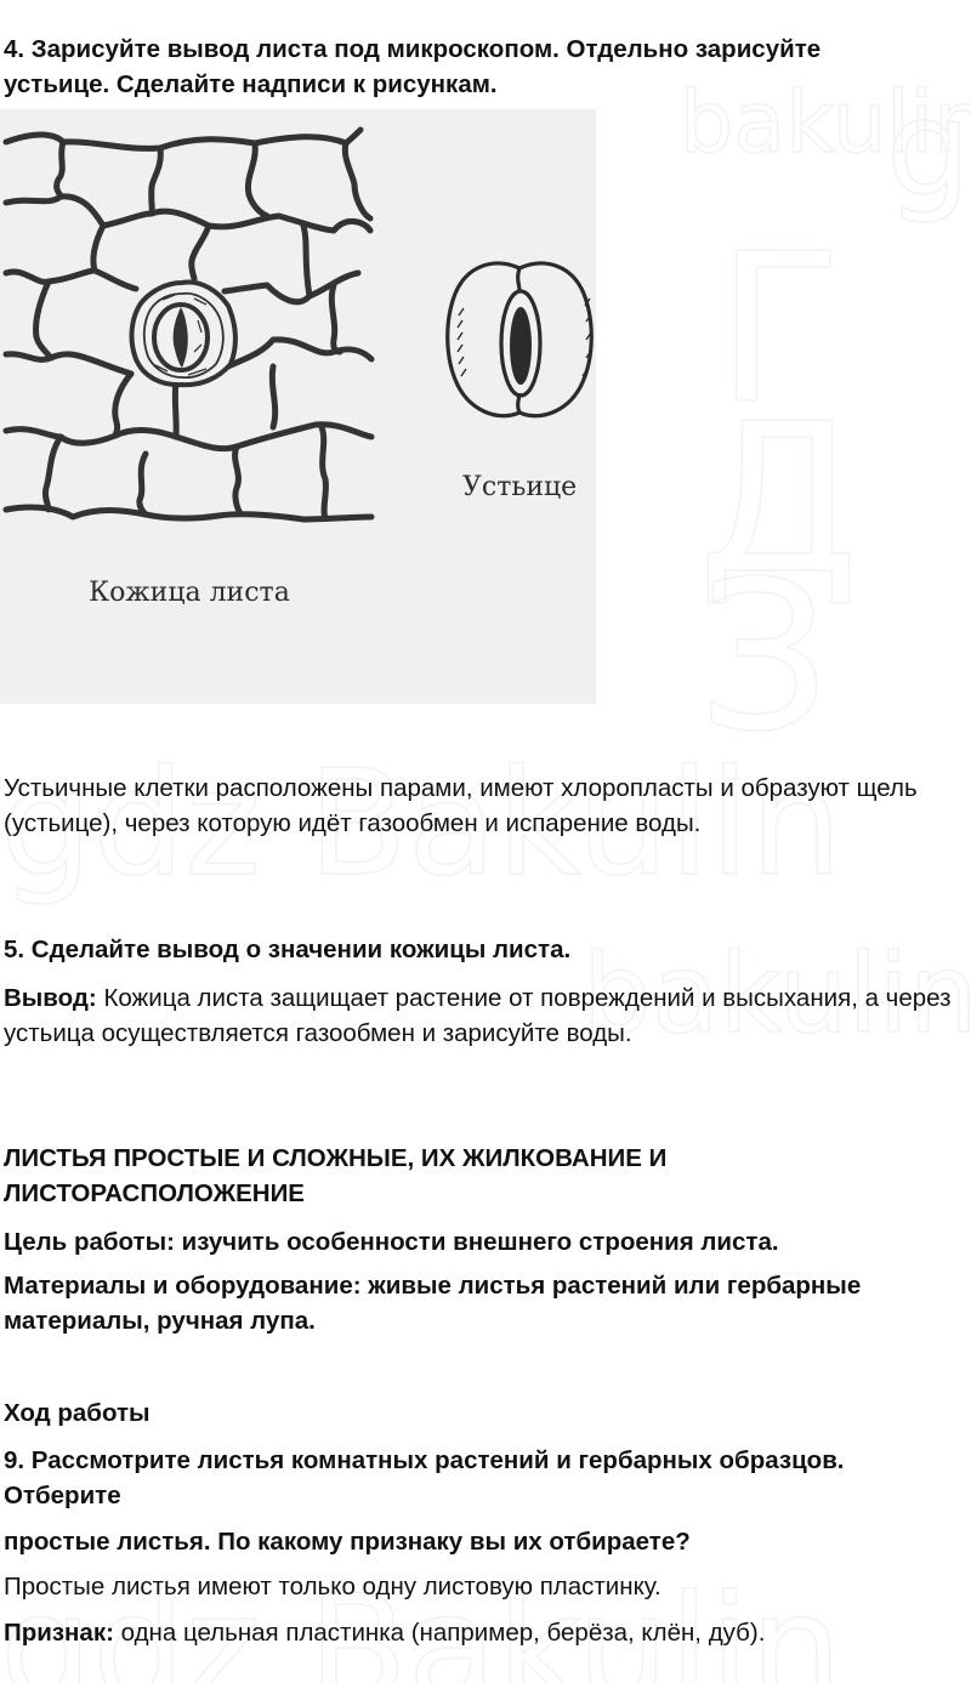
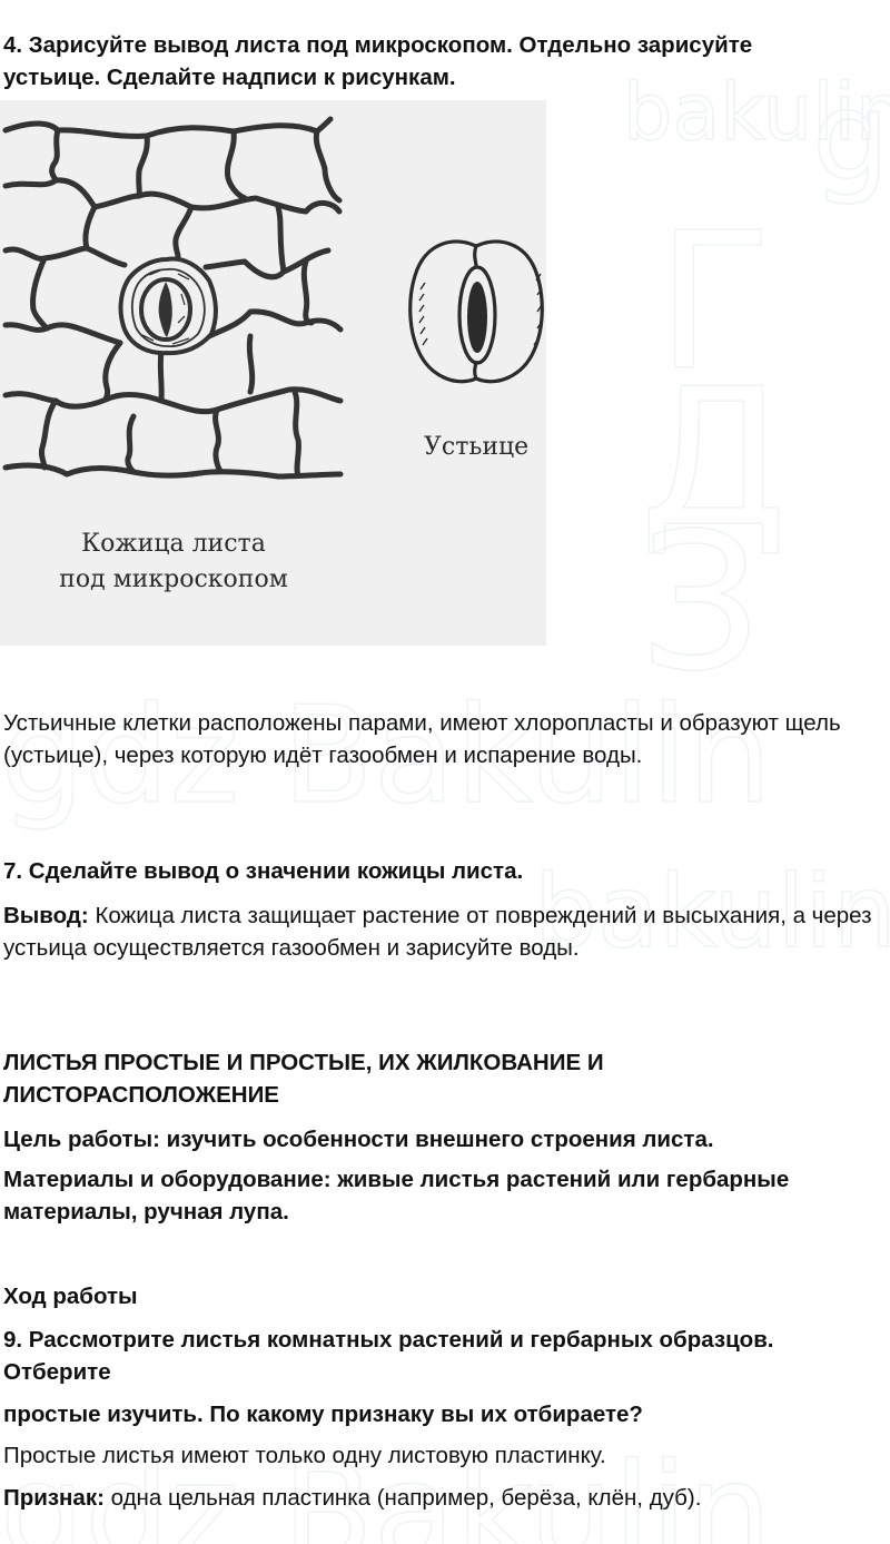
  З
  gdz Bakulin
  gdz Bakulin
  bakulin
  4. Зарисуйте вывод листа под микроскопом. Отдельно зарисуйте
  устьице. Сделайте надписи к рисункам.
  Устьице
  Кожица листа
+ под микроскопом
  Устьичные клетки расположены парами, имеют хлоропласты и образуют щель (устьице), через которую идёт газообмен и испарение воды.
- 5. Сделайте вывод о значении кожицы листа.
+ 7. Сделайте вывод о значении кожицы листа.
  Вывод: Кожица листа защищает растение от повреждений и высыхания, а через устьица осуществляется газообмен и зарисуйте воды.
- ЛИСТЬЯ ПРОСТЫЕ И СЛОЖНЫЕ, ИХ ЖИЛКОВАНИЕ И ЛИСТОРАСПОЛОЖЕНИЕ
+ ЛИСТЬЯ ПРОСТЫЕ И ПРОСТЫЕ, ИХ ЖИЛКОВАНИЕ И ЛИСТОРАСПОЛОЖЕНИЕ
  Цель работы: изучить особенности внешнего строения листа.
  Материалы и оборудование: живые листья растений или гербарные материалы, ручная лупа.
  Ход работы
  9. Рассмотрите листья комнатных растений и гербарных образцов. Отберите
- простые листья. По какому признаку вы их отбираете?
+ простые изучить. По какому признаку вы их отбираете?
  Простые листья имеют только одну листовую пластинку.
  Признак: одна цельная пластинка (например, берёза, клён, дуб).
